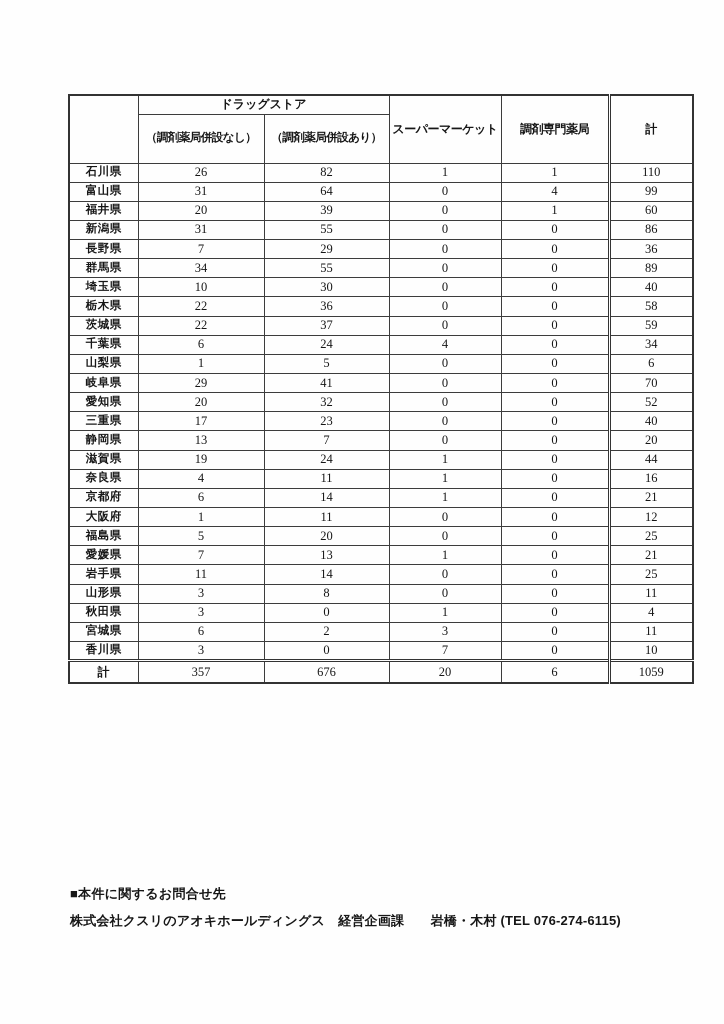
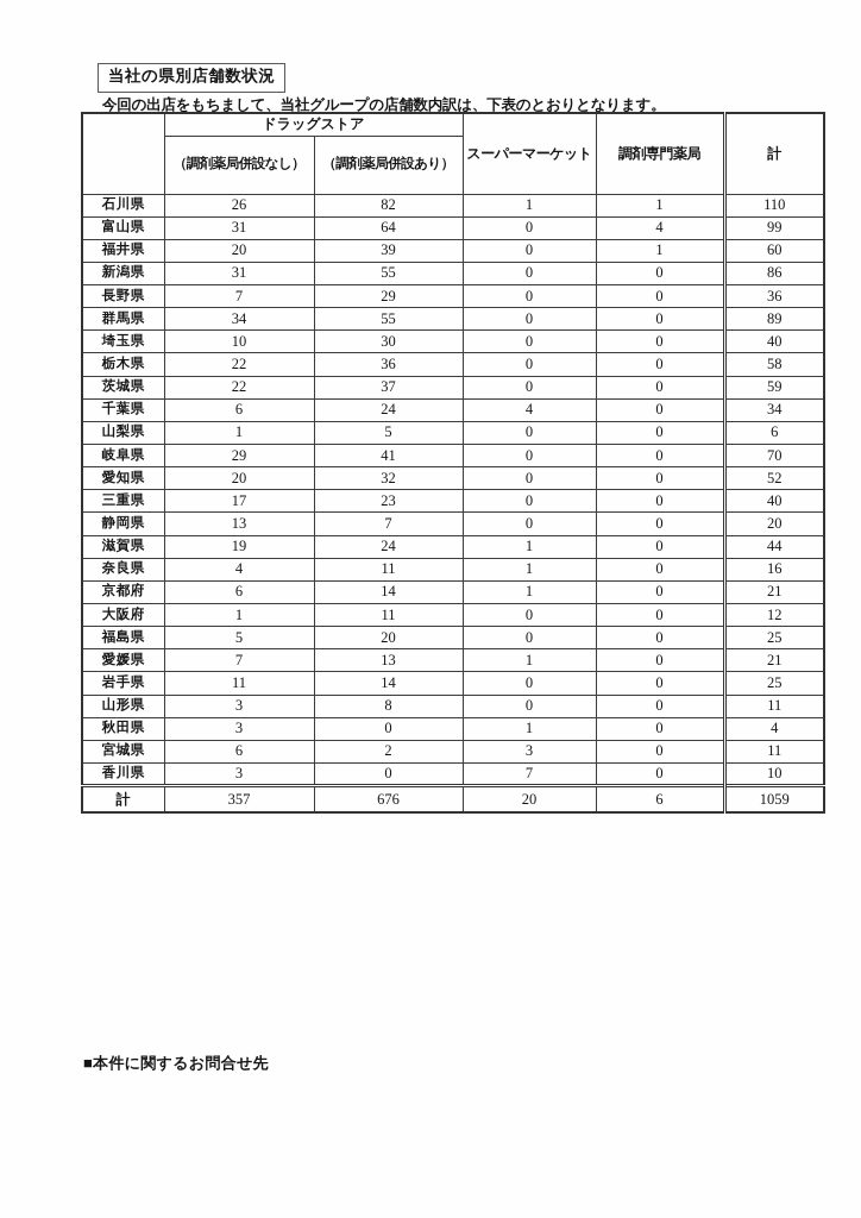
+ 当社の県別店舗数状況
+ 今回の出店をもちまして、当社グループの店舗数内訳は、下表のとおりとなります。
  	ドラッグストア	スーパーマーケット	調剤専門薬局	計
  （調剤薬局併設なし）	（調剤薬局併設あり）
  石川県	26	82	1	1	110
  富山県	31	64	0	4	99
  福井県	20	39	0	1	60
  新潟県	31	55	0	0	86
  長野県	7	29	0	0	36
  群馬県	34	55	0	0	89
  埼玉県	10	30	0	0	40
  栃木県	22	36	0	0	58
  茨城県	22	37	0	0	59
  千葉県	6	24	4	0	34
  山梨県	1	5	0	0	6
  岐阜県	29	41	0	0	70
  愛知県	20	32	0	0	52
  三重県	17	23	0	0	40
  静岡県	13	7	0	0	20
  滋賀県	19	24	1	0	44
  奈良県	4	11	1	0	16
  京都府	6	14	1	0	21
  大阪府	1	11	0	0	12
  福島県	5	20	0	0	25
  愛媛県	7	13	1	0	21
  岩手県	11	14	0	0	25
  山形県	3	8	0	0	11
  秋田県	3	0	1	0	4
  宮城県	6	2	3	0	11
  香川県	3	0	7	0	10
  計	357	676	20	6	1059
  ■本件に関するお問合せ先
- 株式会社クスリのアオキホールディングス 経営企画課 岩橋・木村 (TEL 076-274-6115)
